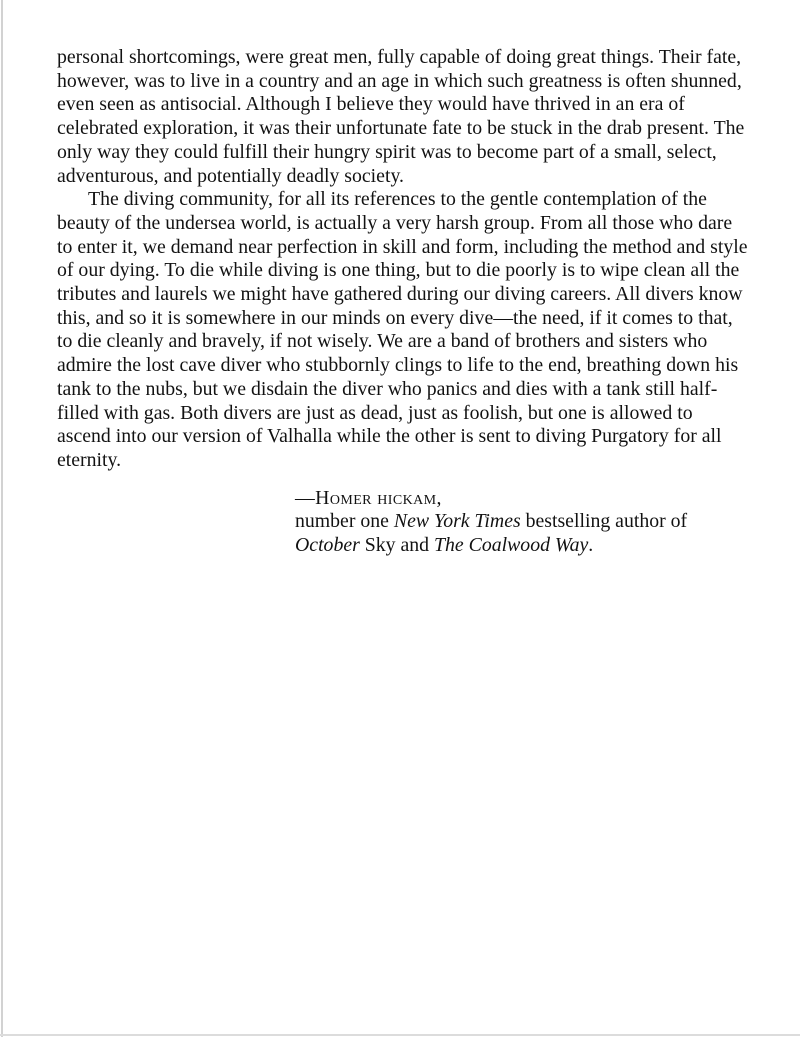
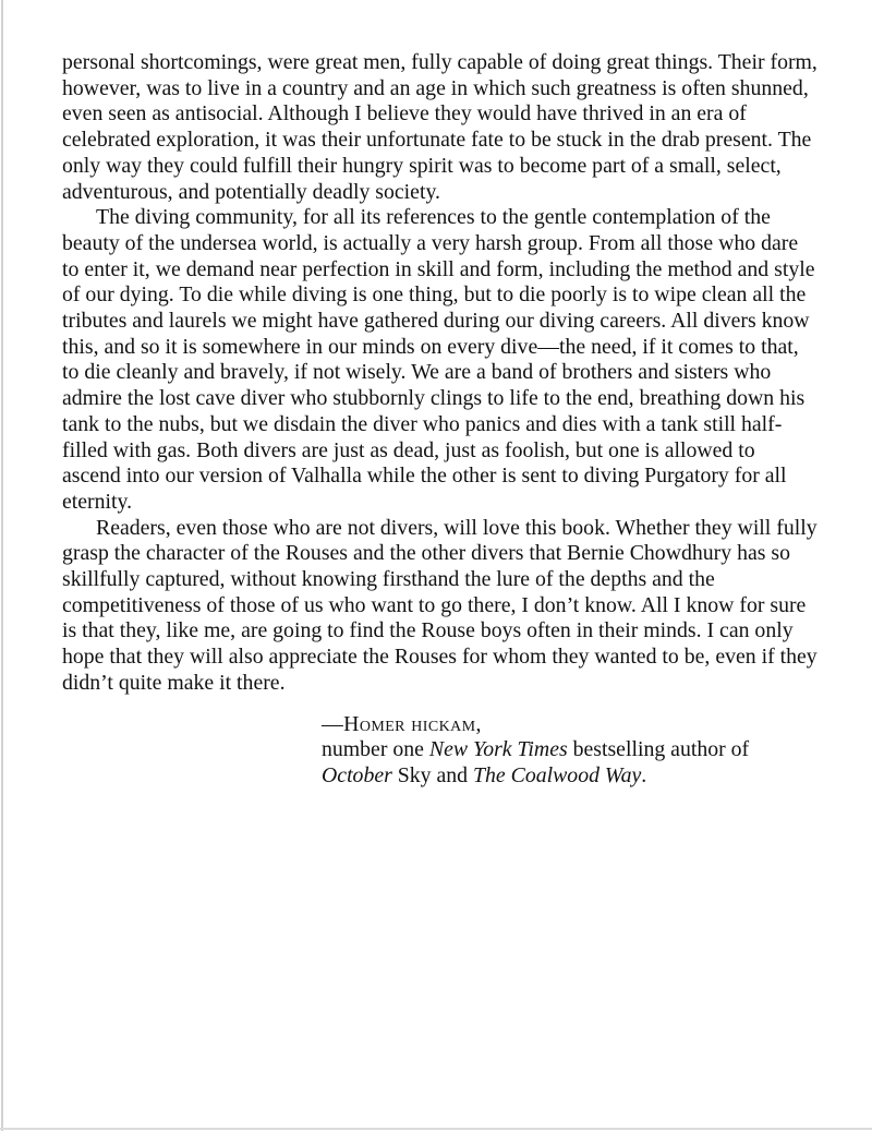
- personal shortcomings, were great men, fully capable of doing great things. Their fate, however, was to live in a country and an age in which such greatness is often shunned, even seen as antisocial. Although I believe they would have thrived in an era of celebrated exploration, it was their unfortunate fate to be stuck in the drab present. The only way they could fulfill their hungry spirit was to become part of a small, select, adventurous, and potentially deadly society.
+ personal shortcomings, were great men, fully capable of doing great things. Their form, however, was to live in a country and an age in which such greatness is often shunned, even seen as antisocial. Although I believe they would have thrived in an era of celebrated exploration, it was their unfortunate fate to be stuck in the drab present. The only way they could fulfill their hungry spirit was to become part of a small, select, adventurous, and potentially deadly society.
  The diving community, for all its references to the gentle contemplation of the beauty of the undersea world, is actually a very harsh group. From all those who dare to enter it, we demand near perfection in skill and form, including the method and style of our dying. To die while diving is one thing, but to die poorly is to wipe clean all the tributes and laurels we might have gathered during our diving careers. All divers know this, and so it is somewhere in our minds on every dive—the need, if it comes to that, to die cleanly and bravely, if not wisely. We are a band of brothers and sisters who admire the lost cave diver who stubbornly clings to life to the end, breathing down his tank to the nubs, but we disdain the diver who panics and dies with a tank still half-filled with gas. Both divers are just as dead, just as foolish, but one is allowed to ascend into our version of Valhalla while the other is sent to diving Purgatory for all eternity.
+ Readers, even those who are not divers, will love this book. Whether they will fully grasp the character of the Rouses and the other divers that Bernie Chowdhury has so skillfully captured, without knowing firsthand the lure of the depths and the competitiveness of those of us who want to go there, I don’t know. All I know for sure is that they, like me, are going to find the Rouse boys often in their minds. I can only hope that they will also appreciate the Rouses for whom they wanted to be, even if they didn’t quite make it there.
  —Homer hickam,
  number one New York Times bestselling author of
  October Sky and The Coalwood Way.
